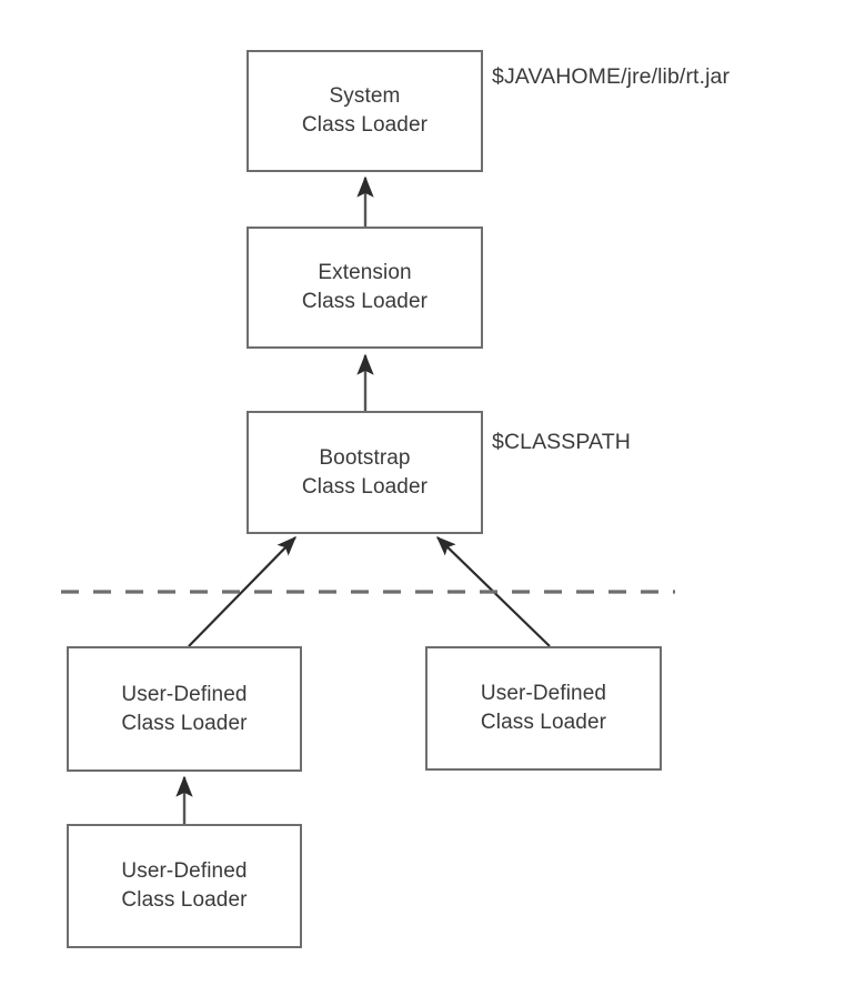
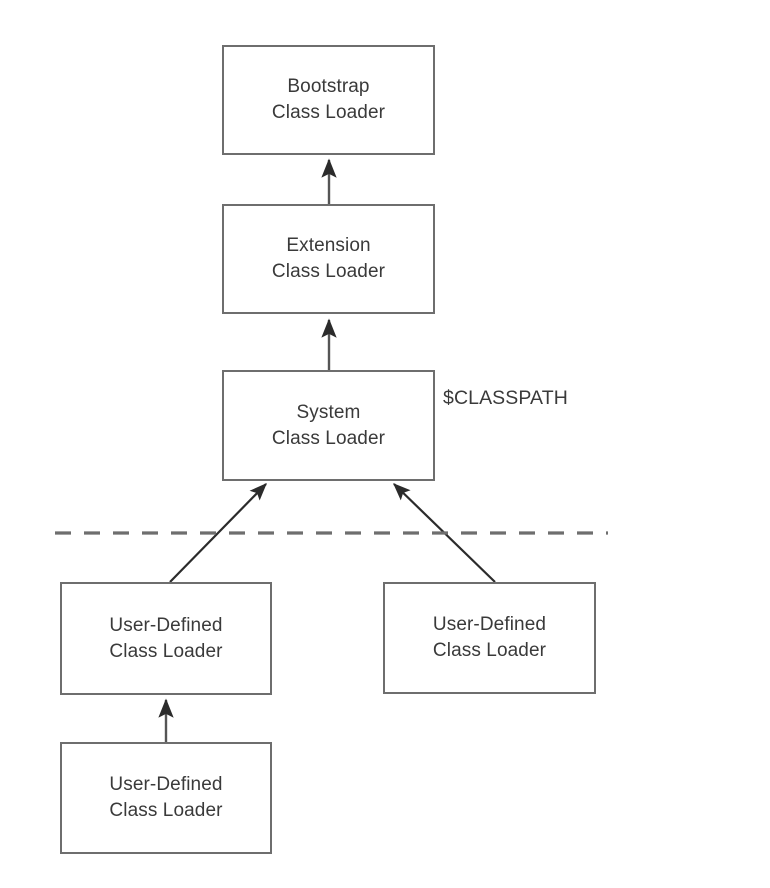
- System
+ Bootstrap
  Class Loader
  Extension
  Class Loader
- Bootstrap
+ System
  Class Loader
  User-Defined
  Class Loader
  User-Defined
  Class Loader
  User-Defined
  Class Loader
- $JAVAHOME/jre/lib/rt.jar
  $CLASSPATH
